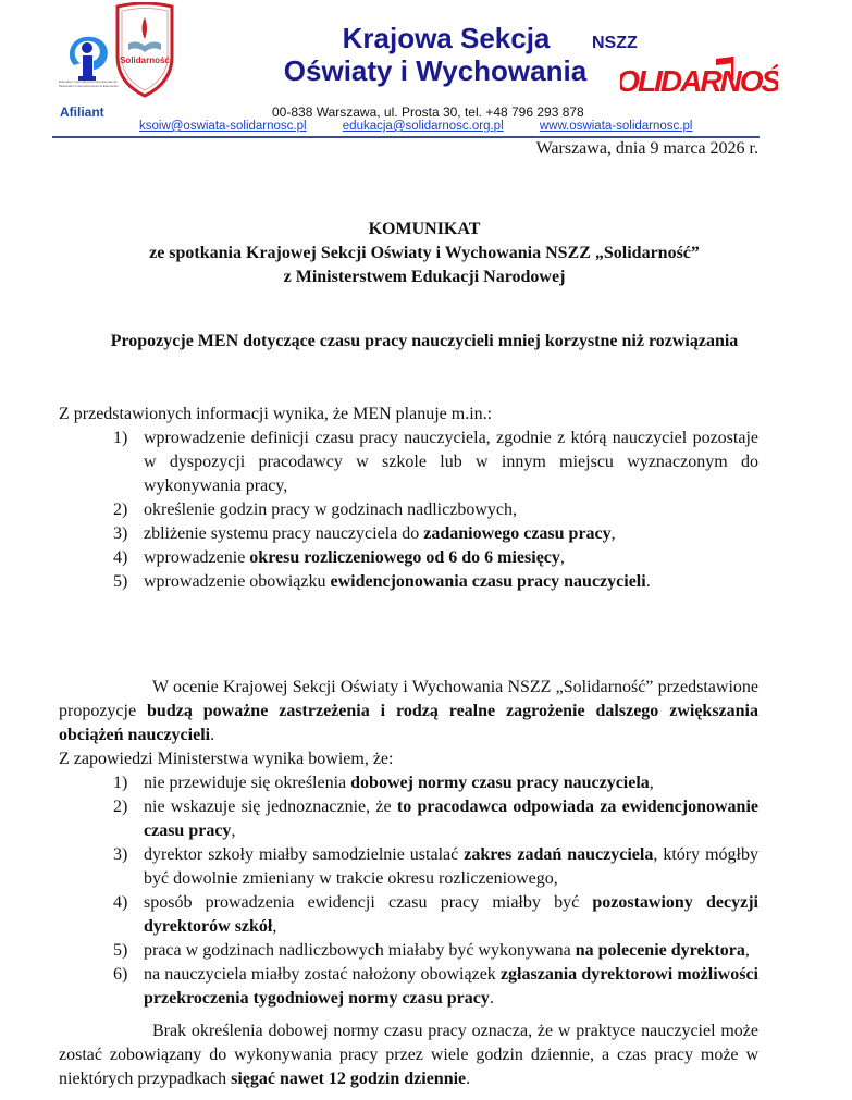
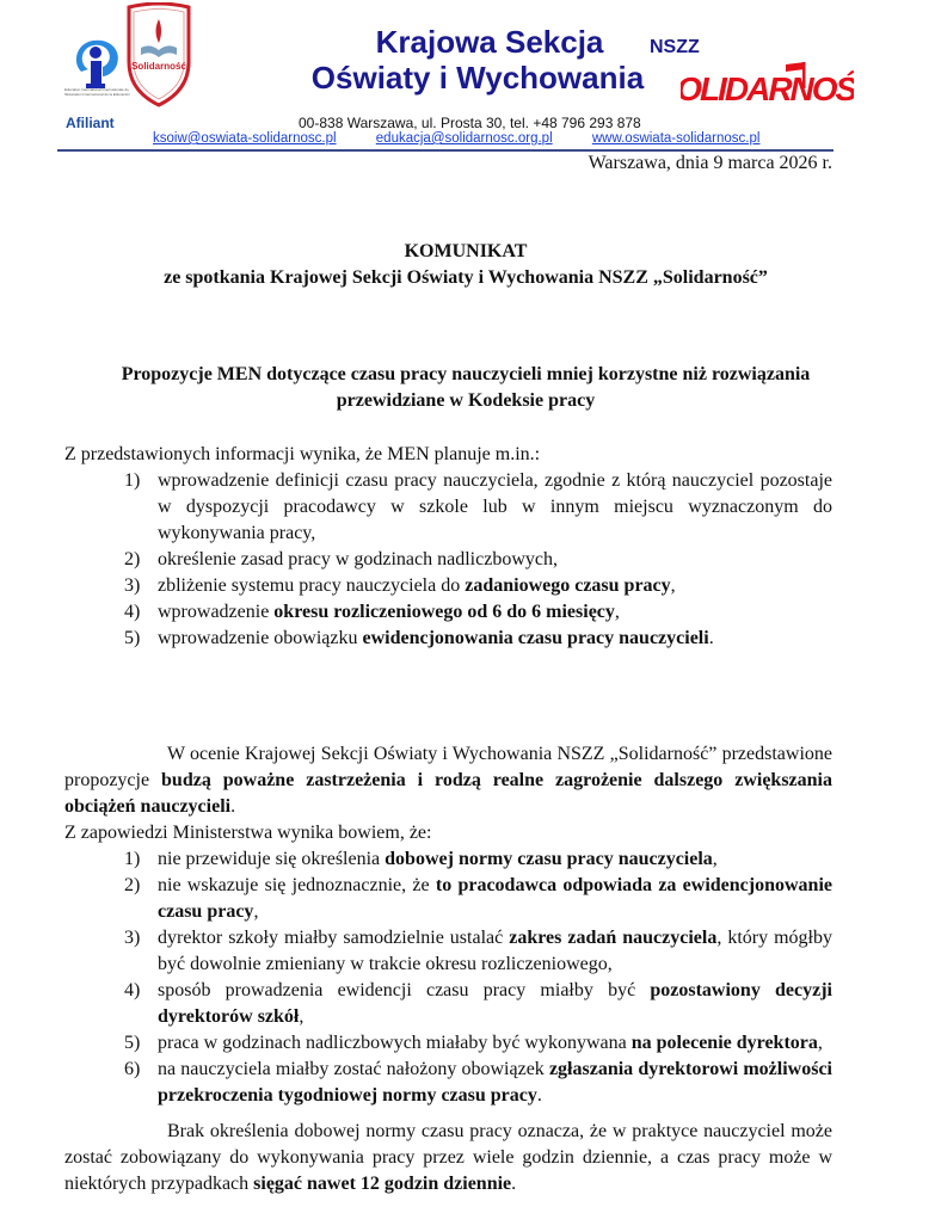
  Solidarność
  Krajowa Sekcja
  Oświaty i Wychowania
  NSZZ
  OLIDARNOŚ
  Afiliant
  00-838 Warszawa, ul. Prosta 30, tel. +48 796 293 878
  ksoiw@oswiata-solidarnosc.pl edukacja@solidarnosc.org.pl www.oswiata-solidarnosc.pl
  Warszawa, dnia 9 marca 2026 r.
  KOMUNIKAT
  ze spotkania Krajowej Sekcji Oświaty i Wychowania NSZZ „Solidarność”
- z Ministerstwem Edukacji Narodowej
  Propozycje MEN dotyczące czasu pracy nauczycieli mniej korzystne niż rozwiązania
+ przewidziane w Kodeksie pracy
  Z przedstawionych informacji wynika, że MEN planuje m.in.:
  1)
  wprowadzenie definicji czasu pracy nauczyciela, zgodnie z którą nauczyciel pozostaje w dyspozycji pracodawcy w szkole lub w innym miejscu wyznaczonym do wykonywania pracy,
  2)
- określenie godzin pracy w godzinach nadliczbowych,
+ określenie zasad pracy w godzinach nadliczbowych,
  3)
  zbliżenie systemu pracy nauczyciela do zadaniowego czasu pracy,
  4)
  wprowadzenie okresu rozliczeniowego od 6 do 6 miesięcy,
  5)
  wprowadzenie obowiązku ewidencjonowania czasu pracy nauczycieli.
  W ocenie Krajowej Sekcji Oświaty i Wychowania NSZZ „Solidarność” przedstawione propozycje budzą poważne zastrzeżenia i rodzą realne zagrożenie dalszego zwiększania obciążeń nauczycieli.
  Z zapowiedzi Ministerstwa wynika bowiem, że:
  1)
  nie przewiduje się określenia dobowej normy czasu pracy nauczyciela,
  2)
  nie wskazuje się jednoznacznie, że to pracodawca odpowiada za ewidencjonowanie czasu pracy,
  3)
  dyrektor szkoły miałby samodzielnie ustalać zakres zadań nauczyciela, który mógłby być dowolnie zmieniany w trakcie okresu rozliczeniowego,
  4)
  sposób prowadzenia ewidencji czasu pracy miałby być pozostawiony decyzji dyrektorów szkół,
  5)
  praca w godzinach nadliczbowych miałaby być wykonywana na polecenie dyrektora,
  6)
  na nauczyciela miałby zostać nałożony obowiązek zgłaszania dyrektorowi możliwości przekroczenia tygodniowej normy czasu pracy.
  Brak określenia dobowej normy czasu pracy oznacza, że w praktyce nauczyciel może zostać zobowiązany do wykonywania pracy przez wiele godzin dziennie, a czas pracy może w niektórych przypadkach sięgać nawet 12 godzin dziennie.
